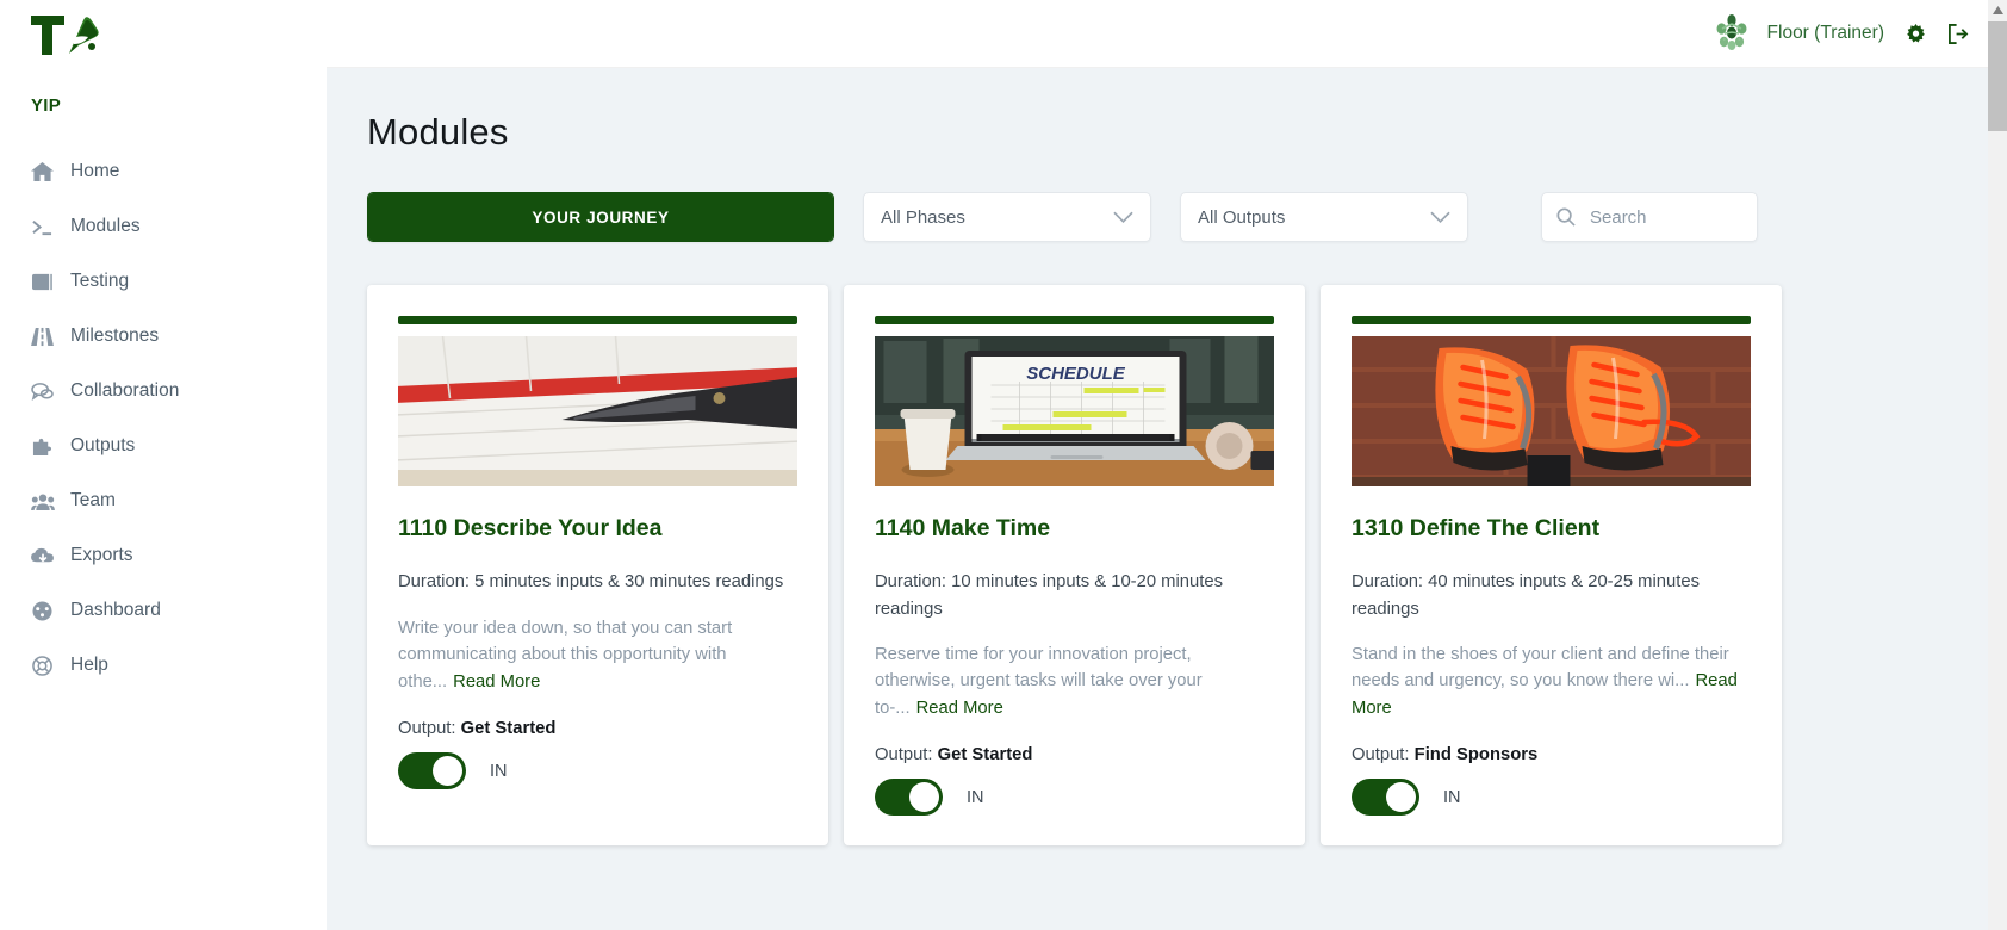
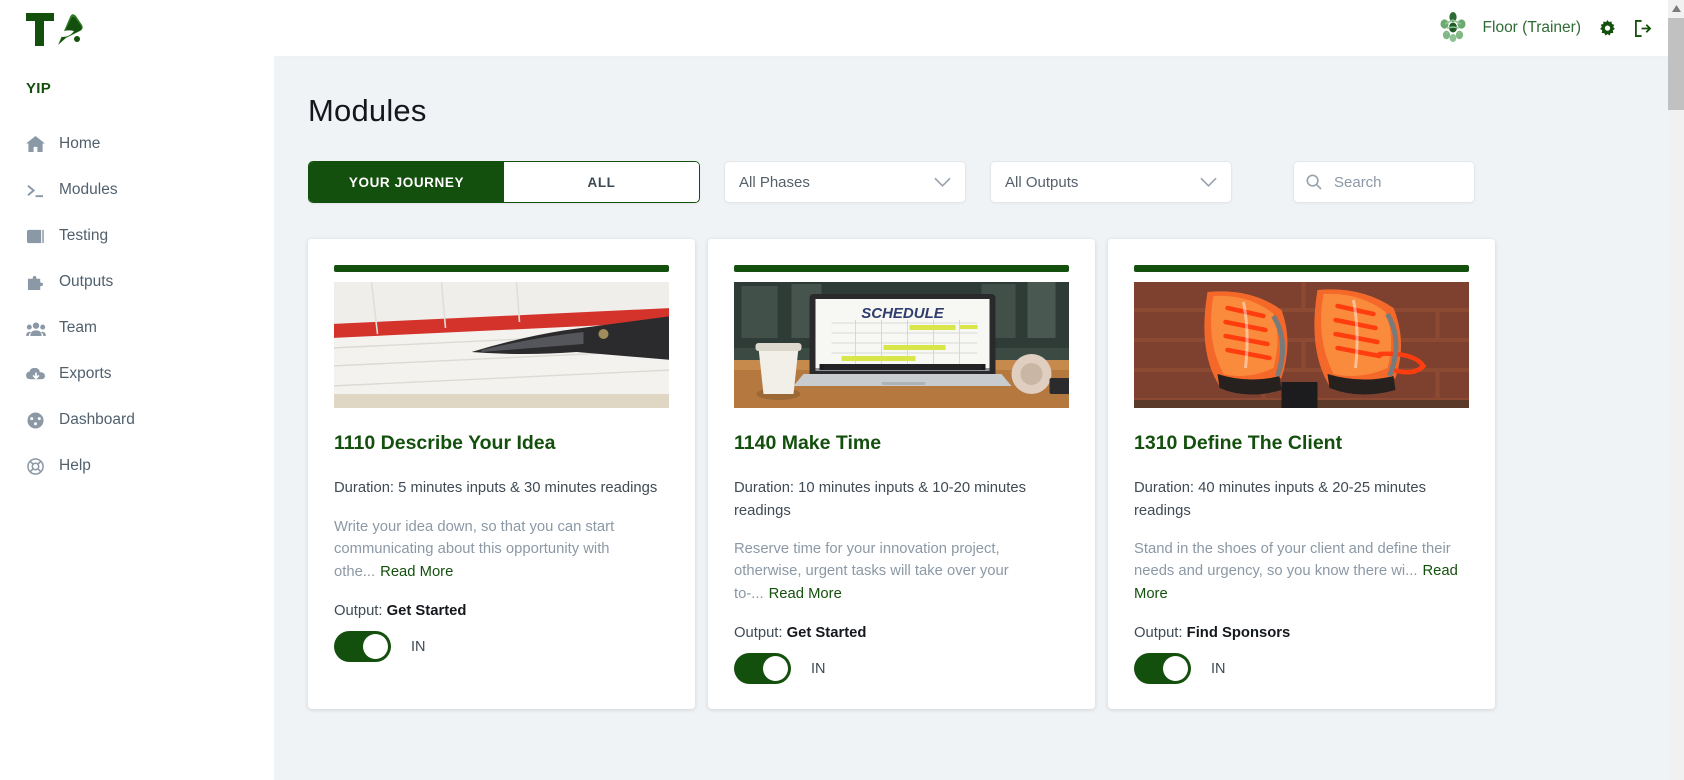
  YIP
  Home
  Modules
  Testing
- Milestones
- Collaboration
  Outputs
  Team
  Exports
  Dashboard
  Help
  Floor (Trainer)
  Modules
  YOUR JOURNEY
+ ALL
  All Phases
  All Outputs
  Search
  1110 Describe Your Idea
  Duration: 5 minutes inputs & 30 minutes readings
  Write your idea down, so that you can start communicating about this opportunity with othe... Read More
  Output: Get Started
  IN
  SCHEDULE
  1140 Make Time
  Duration: 10 minutes inputs & 10-20 minutes readings
  Reserve time for your innovation project, otherwise, urgent tasks will take over your to-... Read More
  Output: Get Started
  IN
  1310 Define The Client
  Duration: 40 minutes inputs & 20-25 minutes readings
  Stand in the shoes of your client and define their needs and urgency, so you know there wi... Read More
  Output: Find Sponsors
  IN
